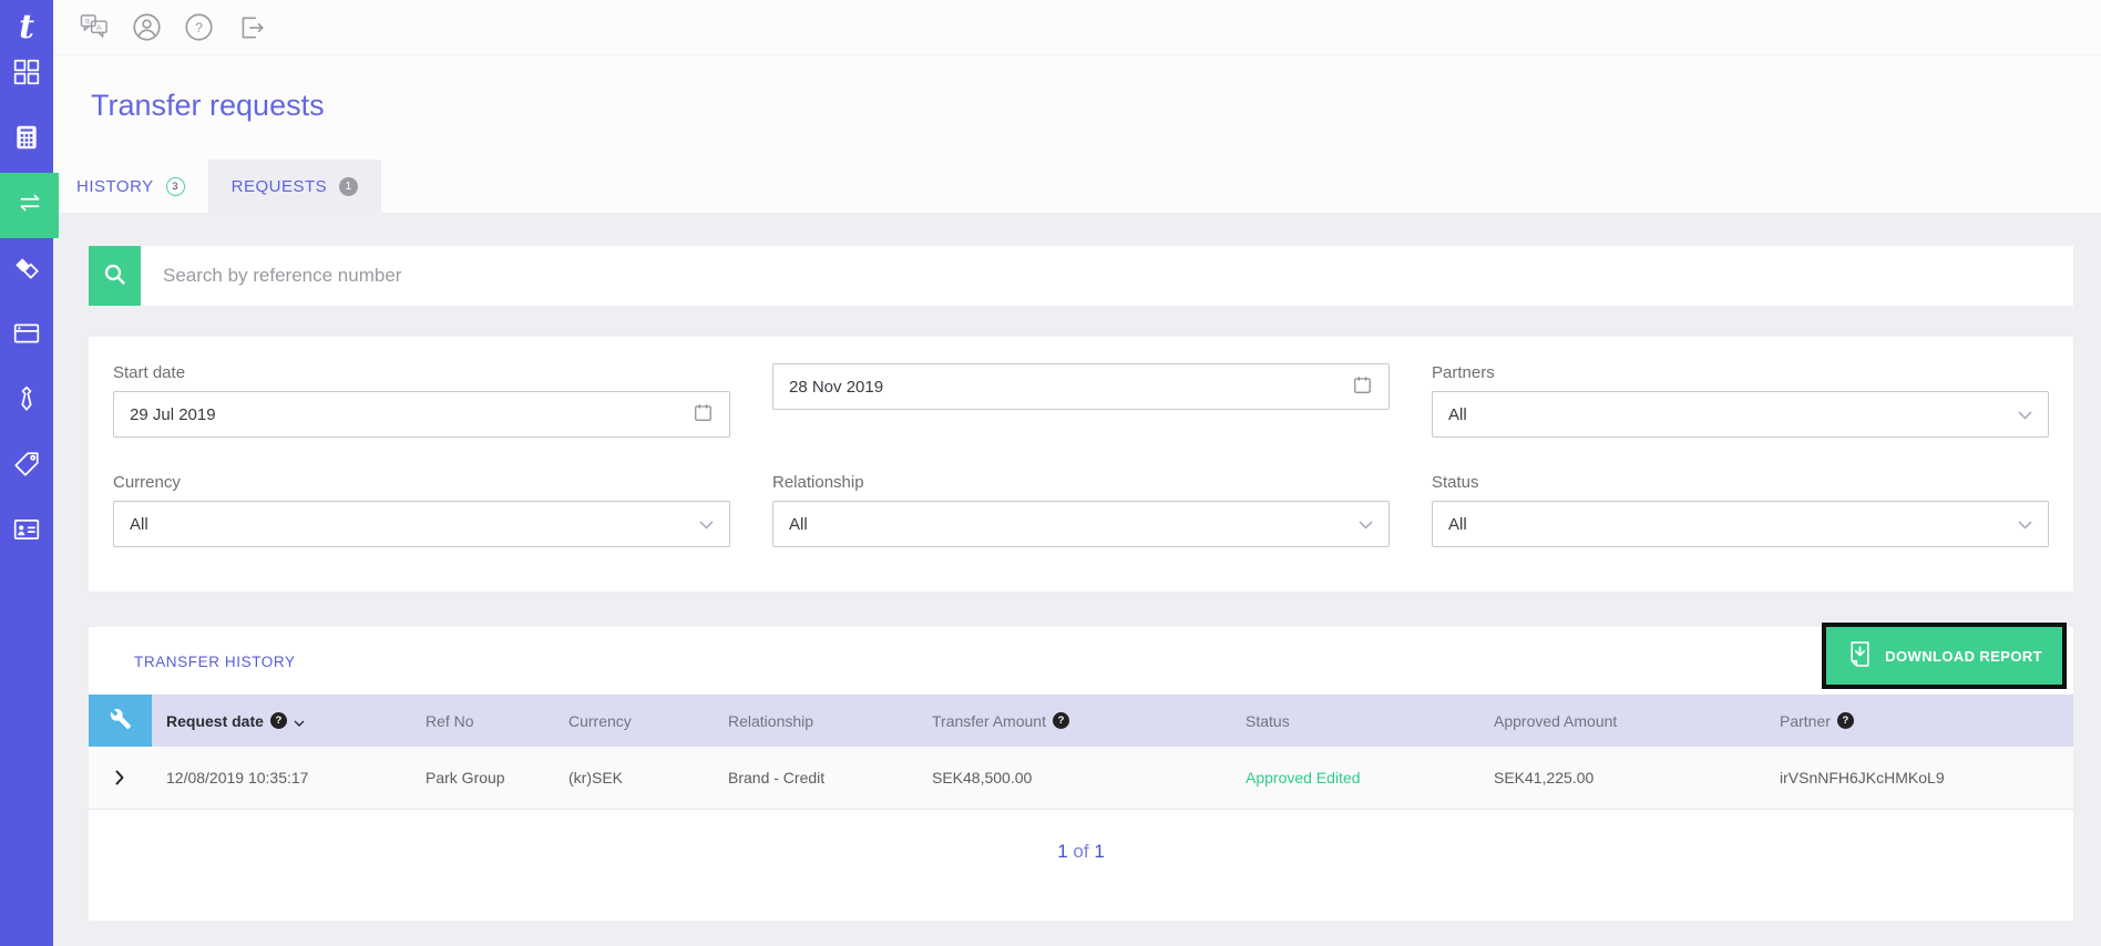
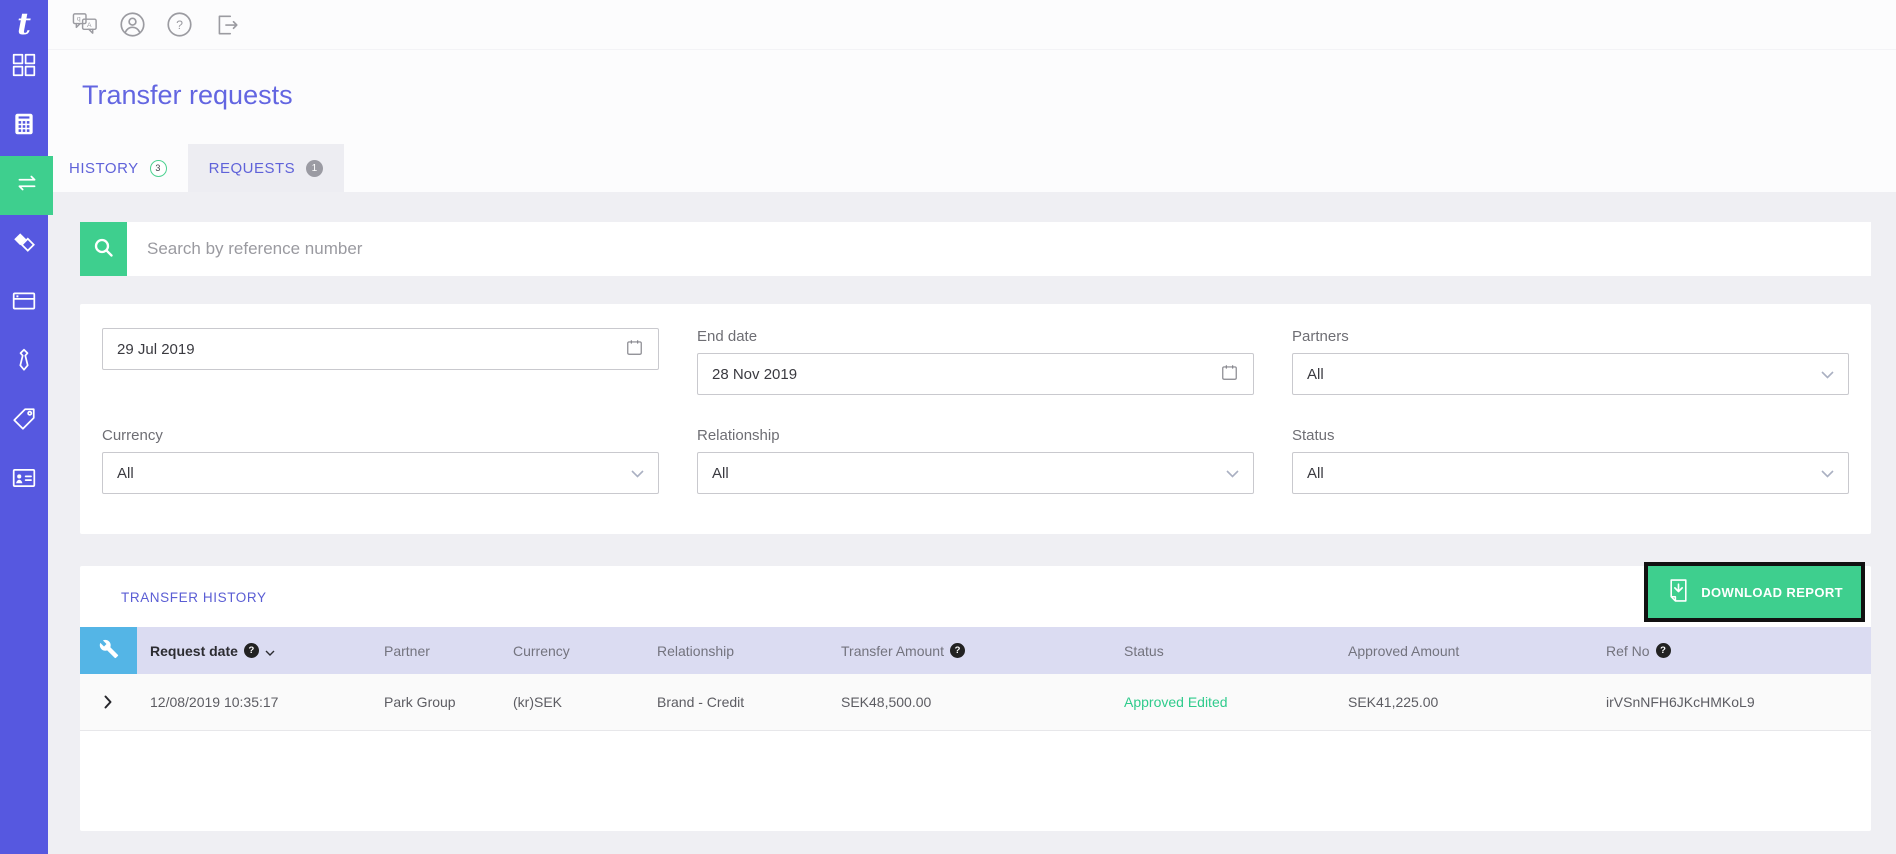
  t
  ?
  Transfer requests
  HISTORY
  3
  REQUESTS
  1
  Search by reference number
- Start date
  29 Jul 2019
+ End date
  28 Nov 2019
  Partners
  All
  Currency
  All
  Relationship
  All
  Status
  All
  TRANSFER HISTORY
  DOWNLOAD REPORT
  Request date
  ?
- Ref No
+ Partner
  Currency
  Relationship
  Transfer Amount
  ?
  Status
  Approved Amount
- Partner
+ Ref No
  ?
  12/08/2019 10:35:17
  Park Group
  (kr)SEK
  Brand - Credit
  SEK48,500.00
  Approved Edited
  SEK41,225.00
  irVSnNFH6JKcHMKoL9
- 1 of 1
